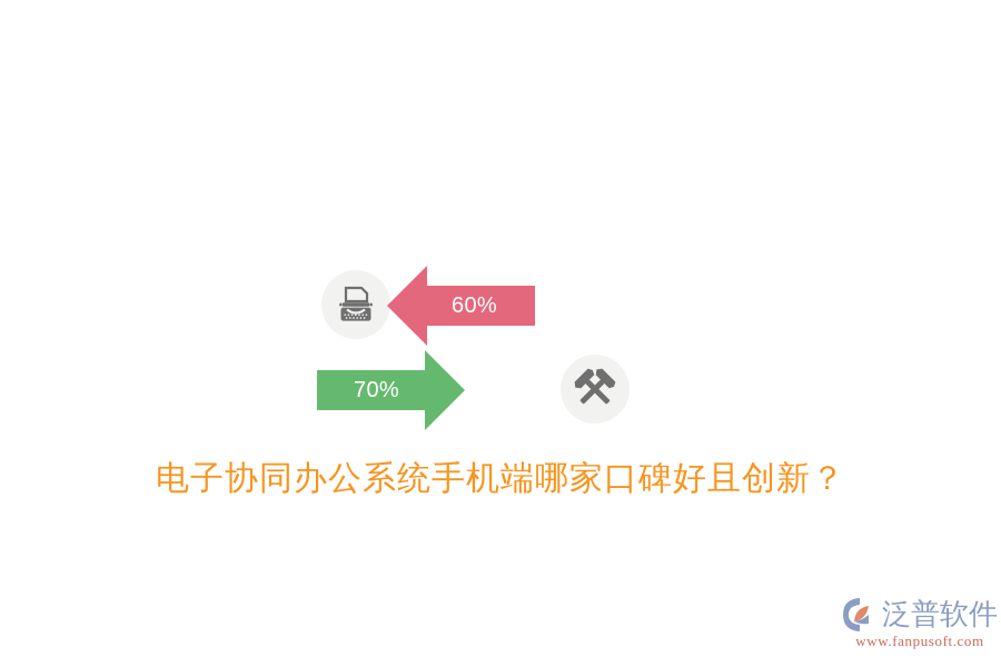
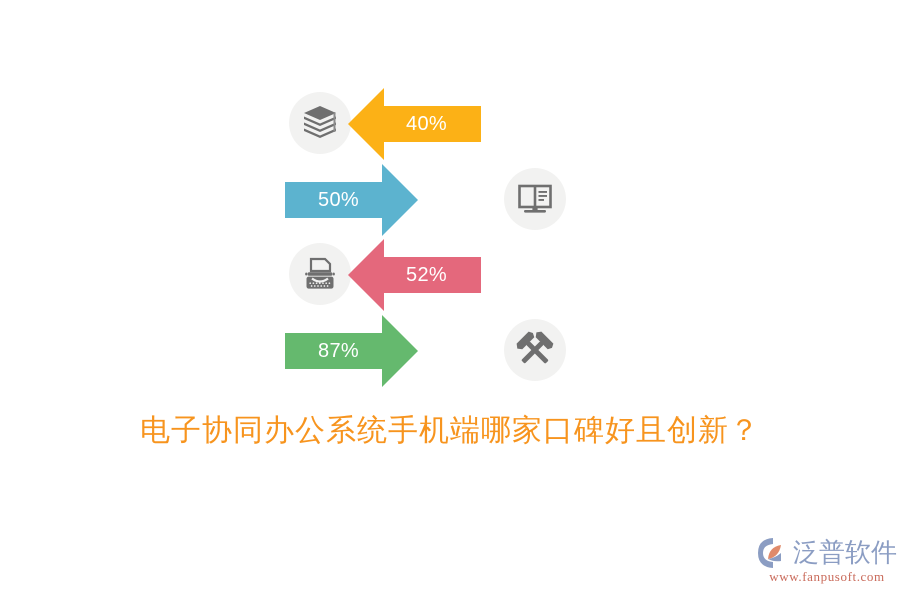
+ 40%
+ 50%
- 60%
+ 52%
- 70%
+ 87%
  电子协同办公系统手机端哪家口碑好且创新？
  泛普软件
  www.fanpusoft.com
